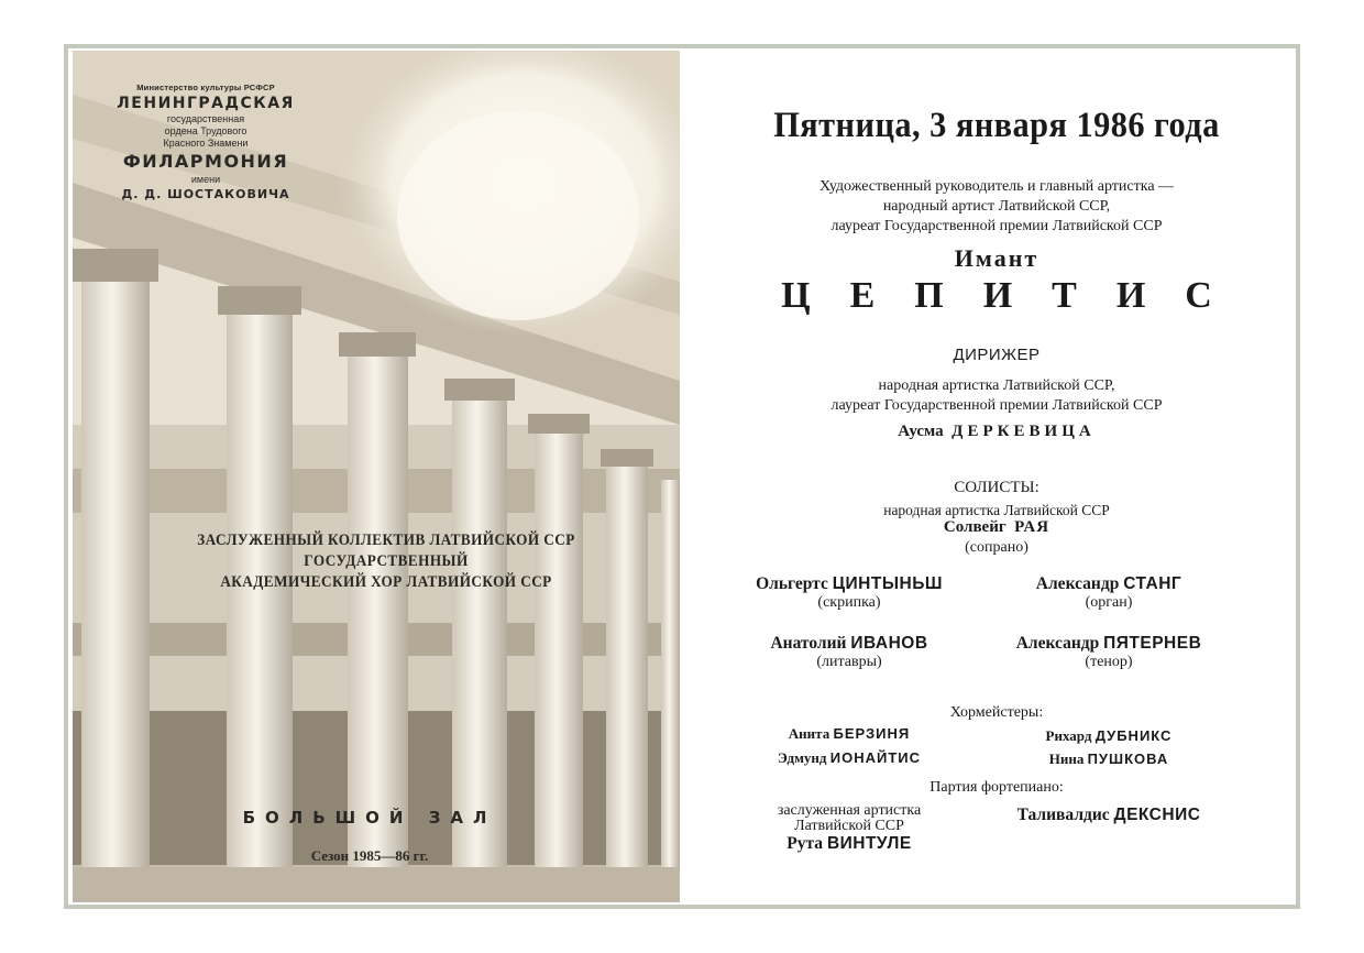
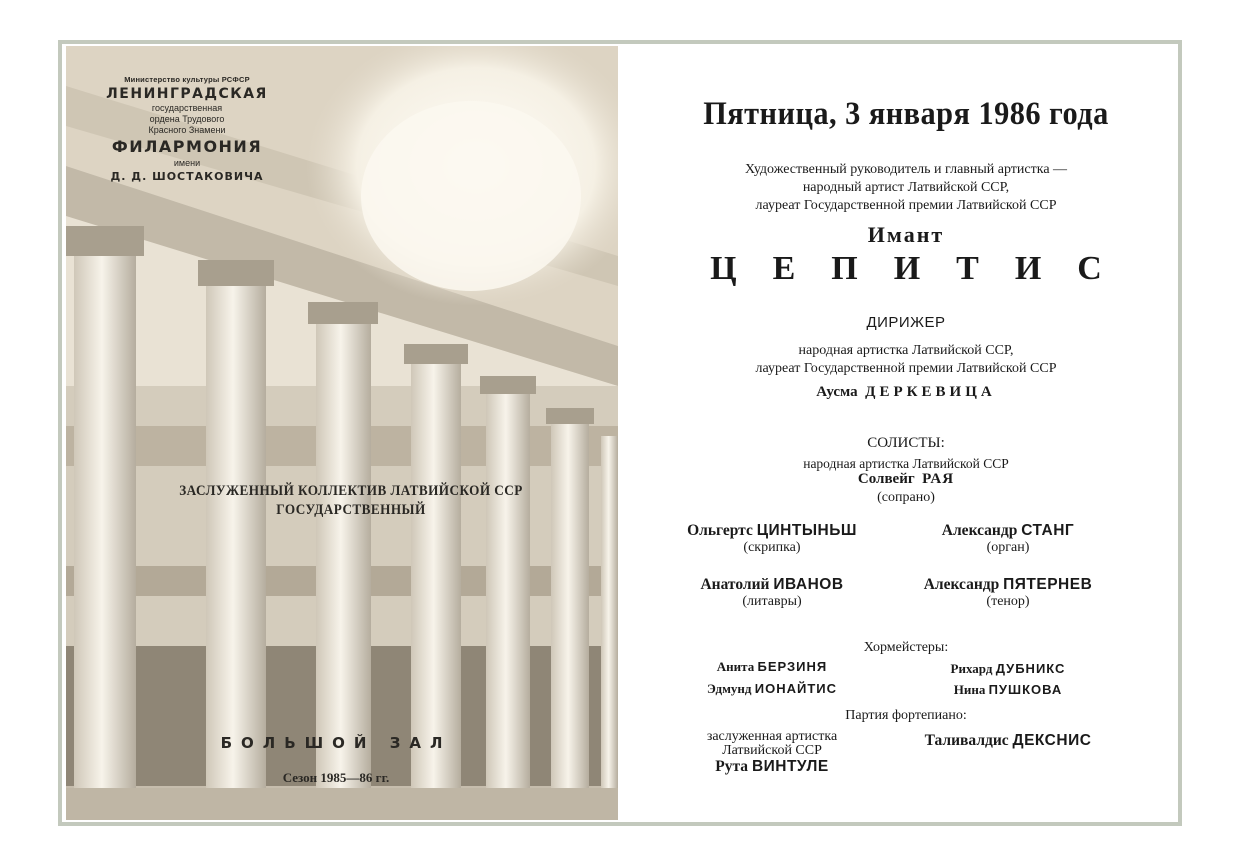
  Министерство культуры РСФСР
  ЛЕНИНГРАДСКАЯ
  государственная
  ордена Трудового
  Красного Знамени
  ФИЛАРМОНИЯ
  имени
  Д. Д. ШОСТАКОВИЧА
  ЗАСЛУЖЕННЫЙ КОЛЛЕКТИВ ЛАТВИЙСКОЙ ССР
  ГОСУДАРСТВЕННЫЙ
- АКАДЕМИЧЕСКИЙ ХОР ЛАТВИЙСКОЙ ССР
  БОЛЬШОЙ ЗАЛ
  Сезон 1985—86 гг.
  Пятница, 3 января 1986 года
  Художественный руководитель и главный артистка —
  народный артист Латвийской ССР,
  лауреат Государственной премии Латвийской ССР
  Имант
  ЦЕПИТИС
  ДИРИЖЕР
  народная артистка Латвийской ССР,
  лауреат Государственной премии Латвийской ССР
  Аусма ДЕРКЕВИЦА
  СОЛИСТЫ:
  народная артистка Латвийской ССР
  Солвейг РАЯ
  (сопрано)
  Ольгертс ЦИНТЫНЬШ
  (скрипка)
  Александр СТАНГ
  (орган)
  Анатолий ИВАНОВ
  (литавры)
  Александр ПЯТЕРНЕВ
  (тенор)
  Хормейстеры:
  Анита БЕРЗИНЯ
  Рихард ДУБНИКС
  Эдмунд ИОНАЙТИС
  Нина ПУШКОВА
  Партия фортепиано:
  заслуженная артистка
  Латвийской ССР
  Рута ВИНТУЛЕ
  Таливалдис ДЕКСНИС
